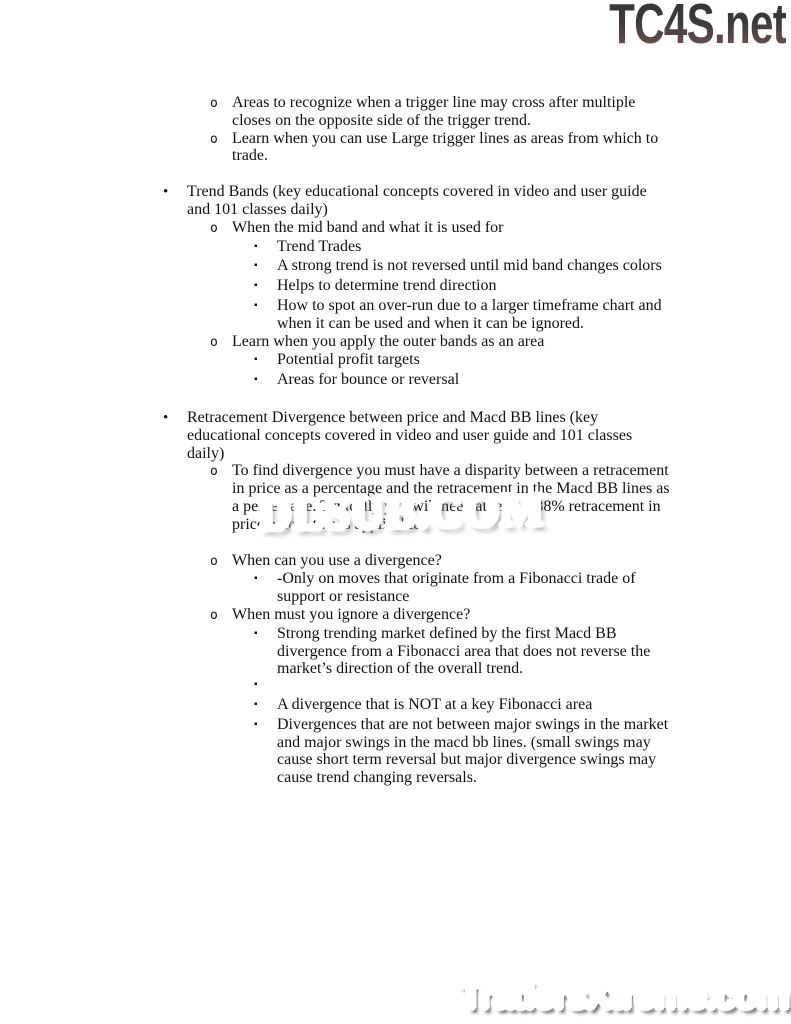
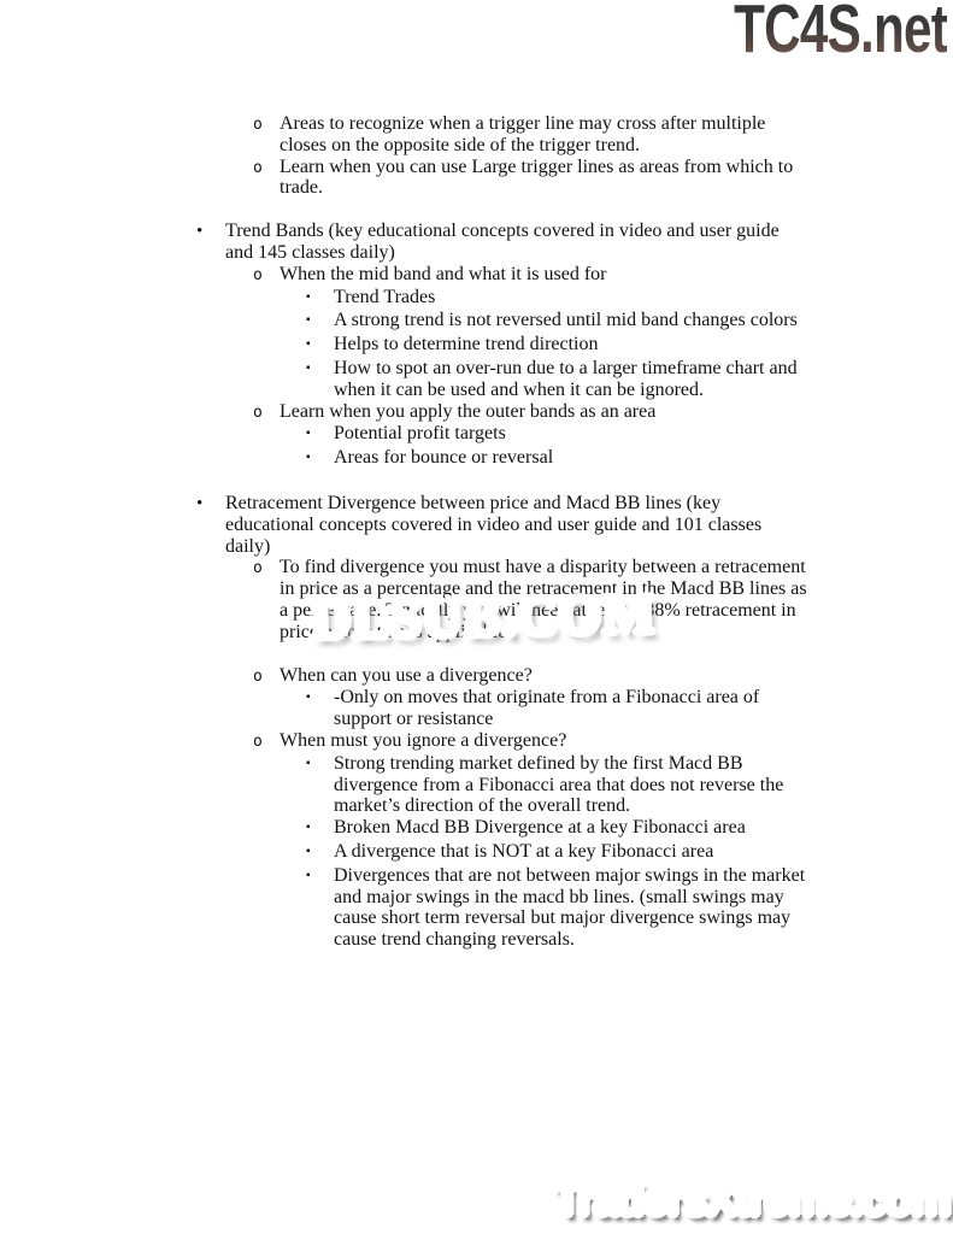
  TC4S.net
  o
  Areas to recognize when a trigger line may cross after multiple closes on the opposite side of the trigger trend.
  o
  Learn when you can use Large trigger lines as areas from which to trade.
  •
- Trend Bands (key educational concepts covered in video and user guide and 101 classes daily)
+ Trend Bands (key educational concepts covered in video and user guide and 145 classes daily)
  o
  When the mid band and what it is used for
  ▪
  Trend Trades
  ▪
  A strong trend is not reversed until mid band changes colors
  ▪
  Helps to determine trend direction
  ▪
  How to spot an over-run due to a larger timeframe chart and when it can be used and when it can be ignored.
  o
  Learn when you apply the outer bands as an area
  ▪
  Potential profit targets
  ▪
  Areas for bounce or reversal
  •
  Retracement Divergence between price and Macd BB lines (key educational concepts covered in video and user guide and 101 classes daily)
  o
  o
  When can you use a divergence?
  ▪
- -Only on moves that originate from a Fibonacci trade of support or resistance
+ -Only on moves that originate from a Fibonacci area of support or resistance
  o
  When must you ignore a divergence?
  ▪
  Strong trending market defined by the first Macd BB divergence from a Fibonacci area that does not reverse the market’s direction of the overall trend.
  ▪
+ Broken Macd BB Divergence at a key Fibonacci area
  ▪
  A divergence that is NOT at a key Fibonacci area
  ▪
  Divergences that are not between major swings in the market and major swings in the macd bb lines. (small swings may cause short term reversal but major divergence swings may cause trend changing reversals.
  DLSUB.COM
  TradersXtreme.com
